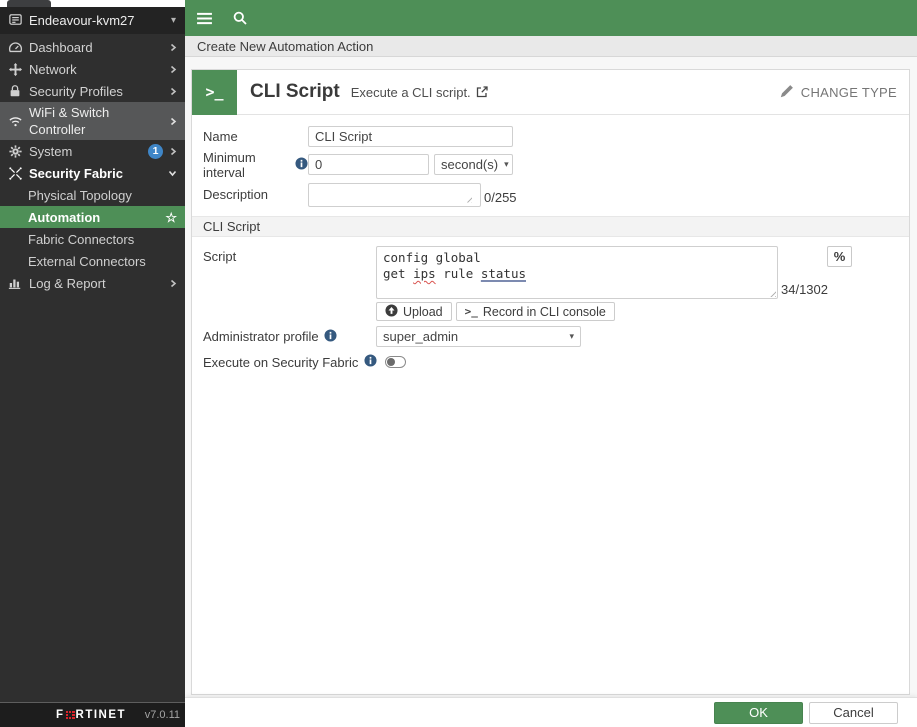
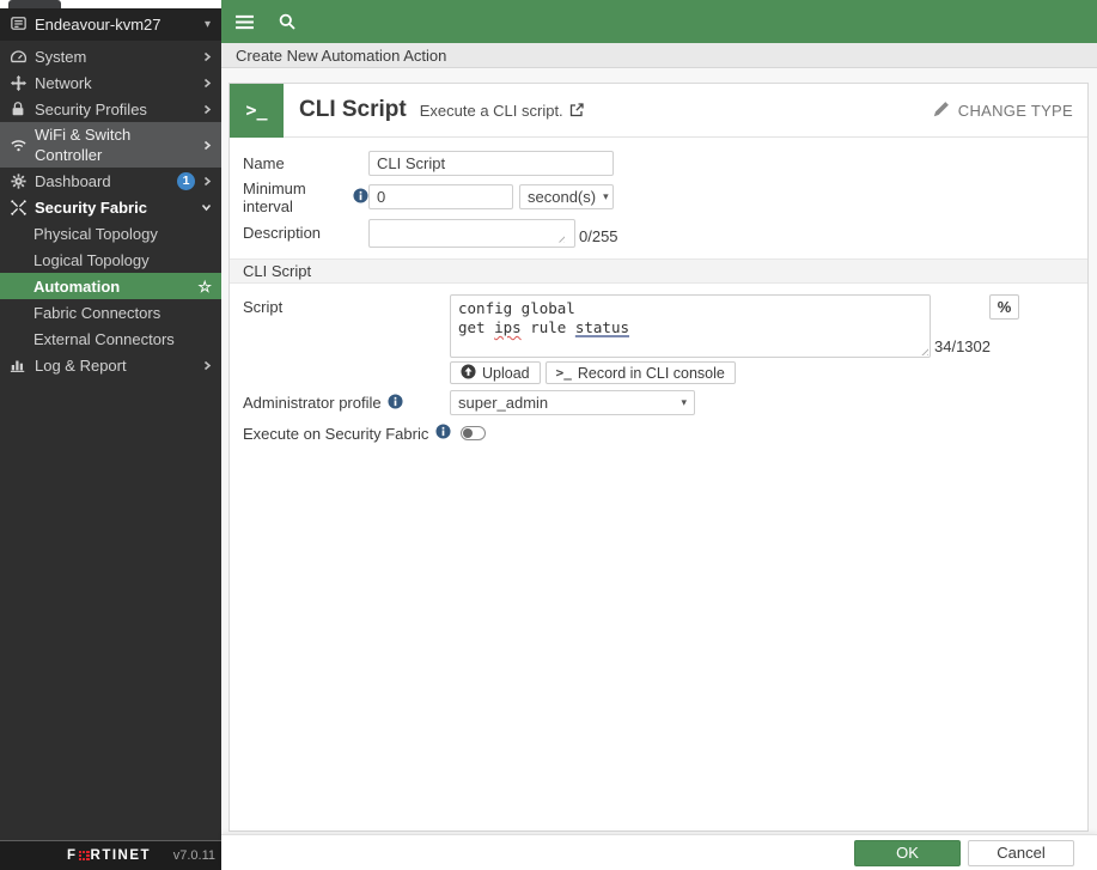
  Endeavour-kvm27
  ▾
- Dashboard
+ System
  Network
  Security Profiles
  WiFi & Switch Controller
- System
+ Dashboard
  1
  Security Fabric
  Physical Topology
+ Logical Topology
  Automation
  ☆
  Fabric Connectors
  External Connectors
  Log & Report
  F
  RTINET
  v7.0.11
  Create New Automation Action
  >_
  CLI Script
  Execute a CLI script.
  CHANGE TYPE
  Name
  CLI Script
  Minimum interval
  0
  second(s)
  ▾
  Description
  0/255
  CLI Script
  Script
  config global
  get ips rule status
  34/1302
  %
  Upload
  >_
  Record in CLI console
  Administrator profile
  super_admin
  ▾
  Execute on Security Fabric
  OK
  Cancel
